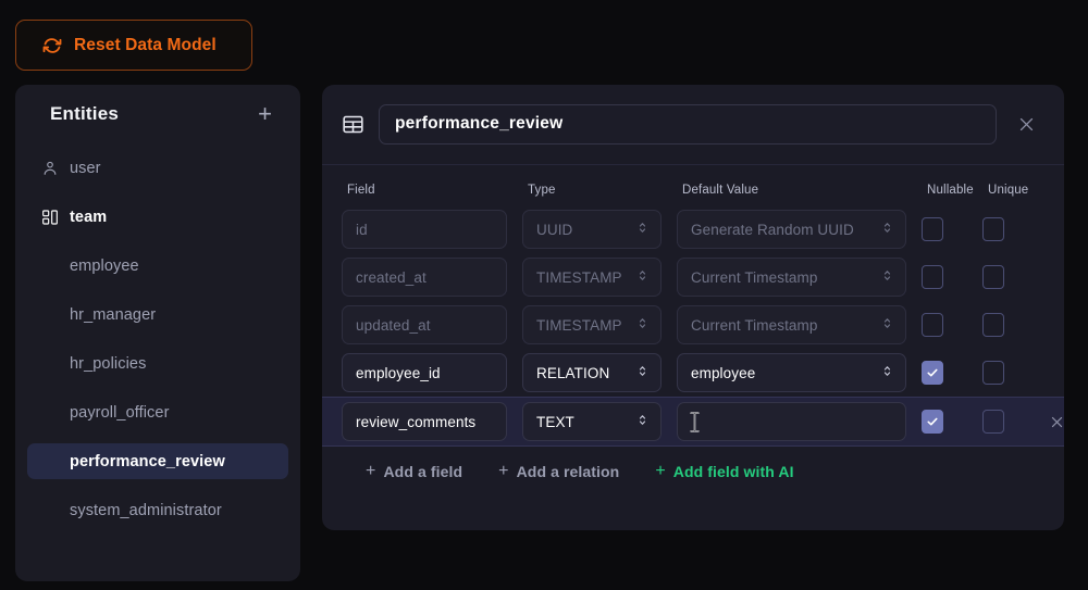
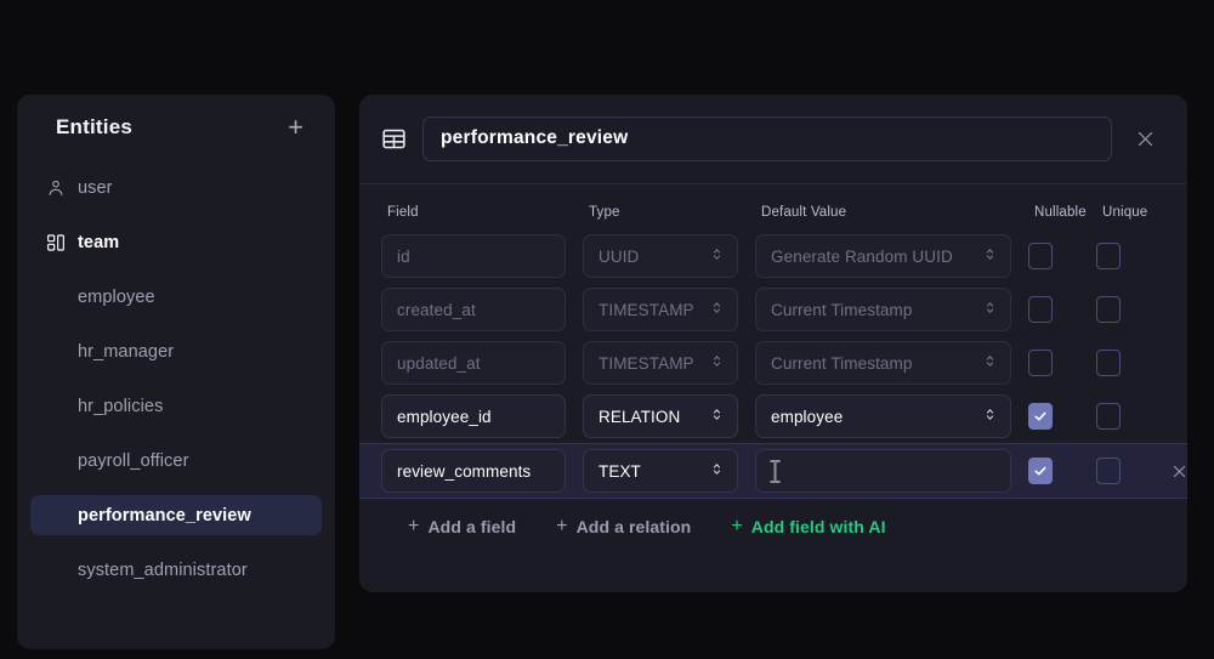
- Reset Data Model
  Entities
  +
  user
  team
  employee
  hr_manager
  hr_policies
  payroll_officer
  performance_review
  system_administrator
  performance_review
  Field
  Type
  Default Value
  Nullable
  Unique
  id
  UUID
  Generate Random UUID
  created_at
  TIMESTAMP
  Current Timestamp
  updated_at
  TIMESTAMP
  Current Timestamp
  employee_id
  RELATION
  employee
  review_comments
  TEXT
  +
  Add a field
  +
  Add a relation
  +
  Add field with AI
